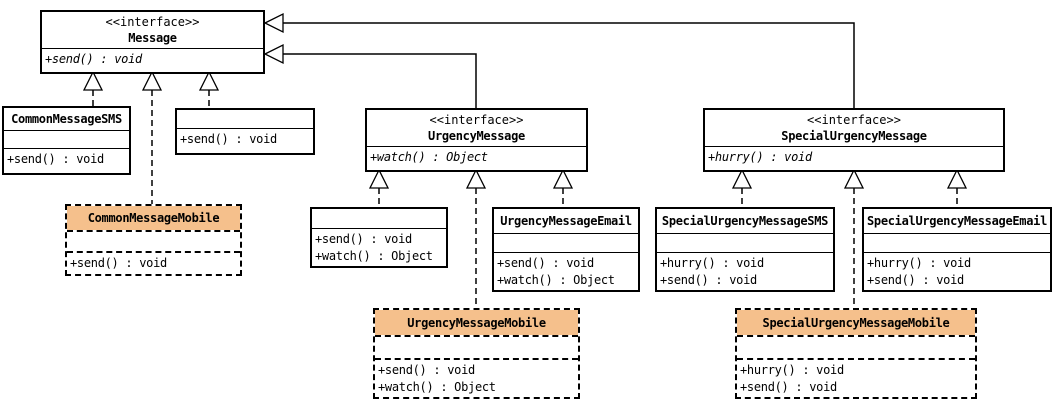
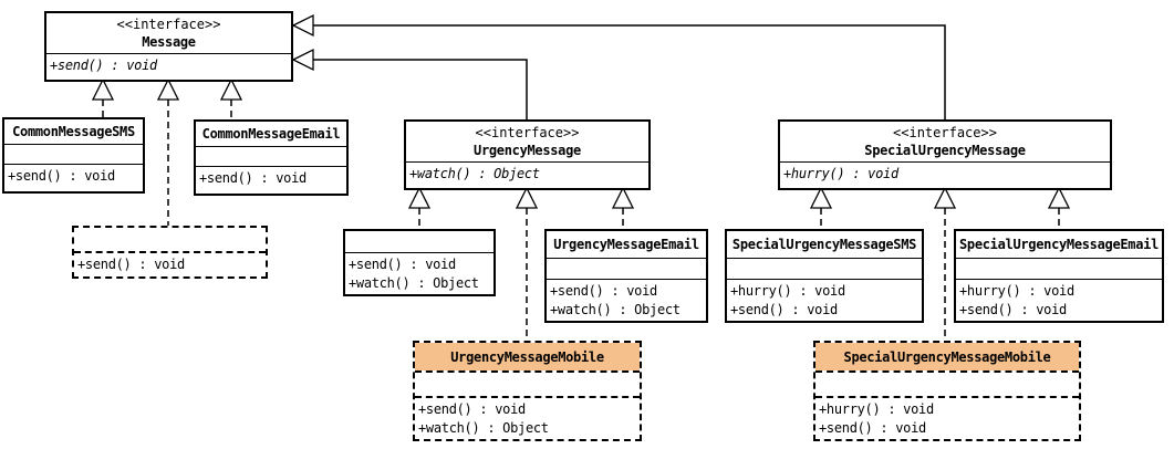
  <<interface>>
  Message
  +send() : void
  CommonMessageSMS
  +send() : void
+ CommonMessageEmail
  +send() : void
- CommonMessageMobile
  +send() : void
  <<interface>>
  UrgencyMessage
  +watch() : Object
  <<interface>>
  SpecialUrgencyMessage
  +hurry() : void
  +send() : void
  +watch() : Object
  UrgencyMessageEmail
  +send() : void
  +watch() : Object
  SpecialUrgencyMessageSMS
  +hurry() : void
  +send() : void
  SpecialUrgencyMessageEmail
  +hurry() : void
  +send() : void
  UrgencyMessageMobile
  +send() : void
  +watch() : Object
  SpecialUrgencyMessageMobile
  +hurry() : void
  +send() : void
